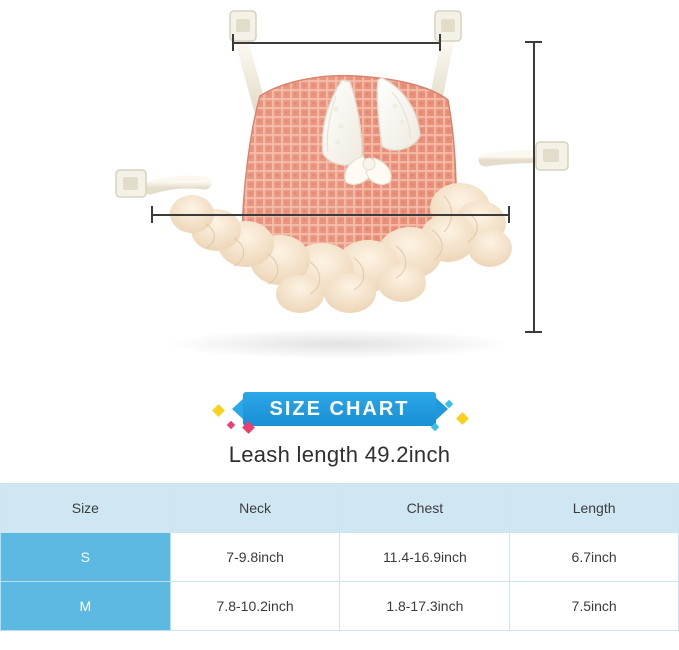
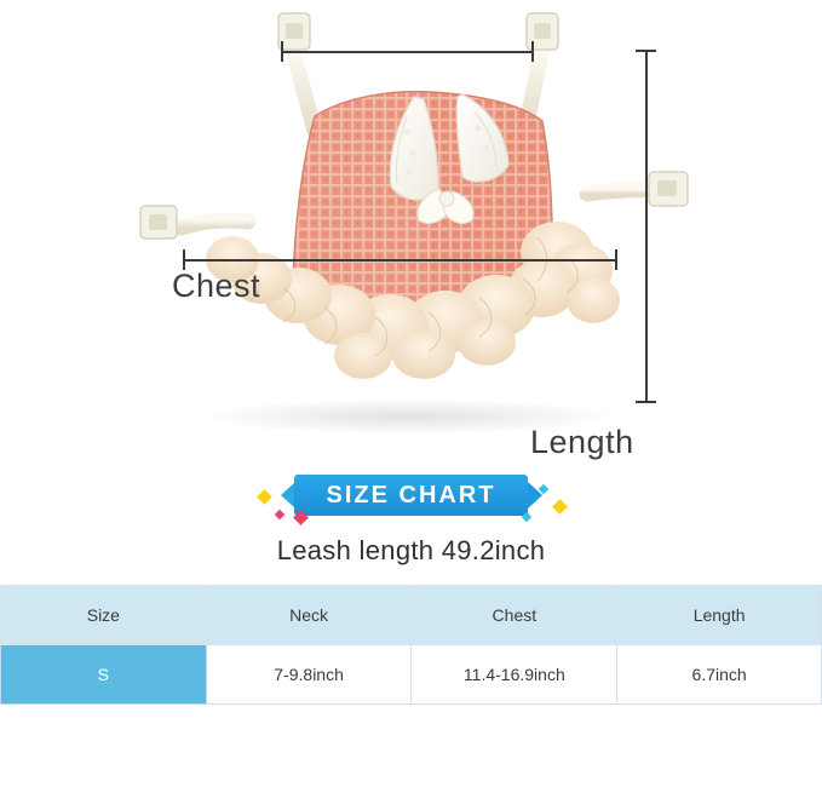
+ Chest
+ Length
  SIZE CHART
  Leash length 49.2inch
  Size	Neck	Chest	Length
  S	7-9.8inch	11.4-16.9inch	6.7inch
- M	7.8-10.2inch	1.8-17.3inch	7.5inch
